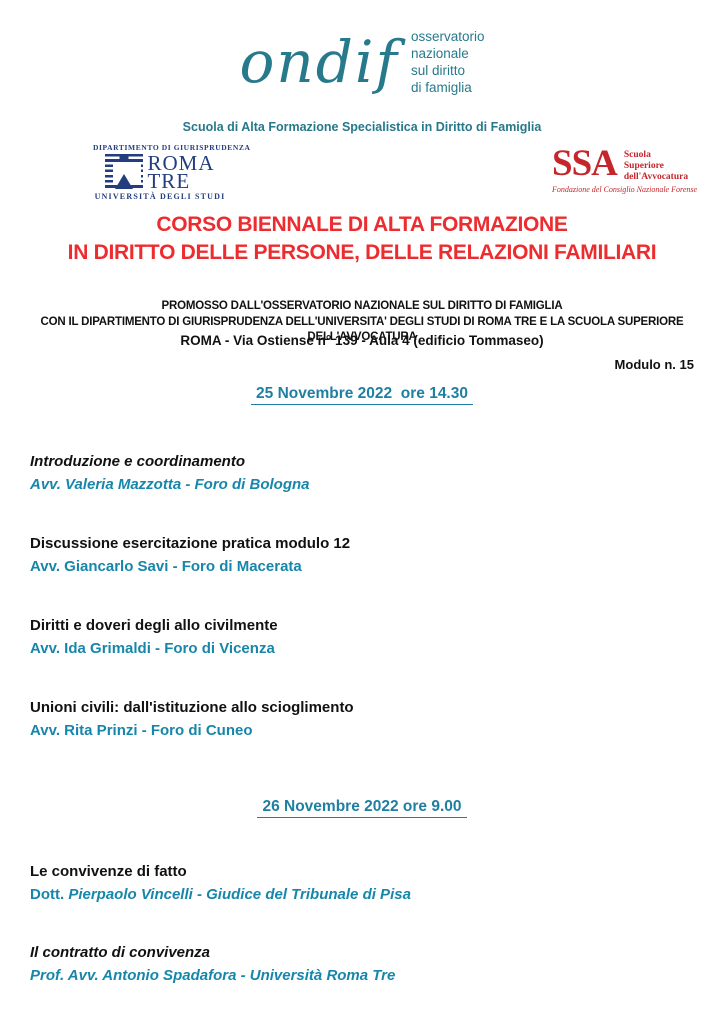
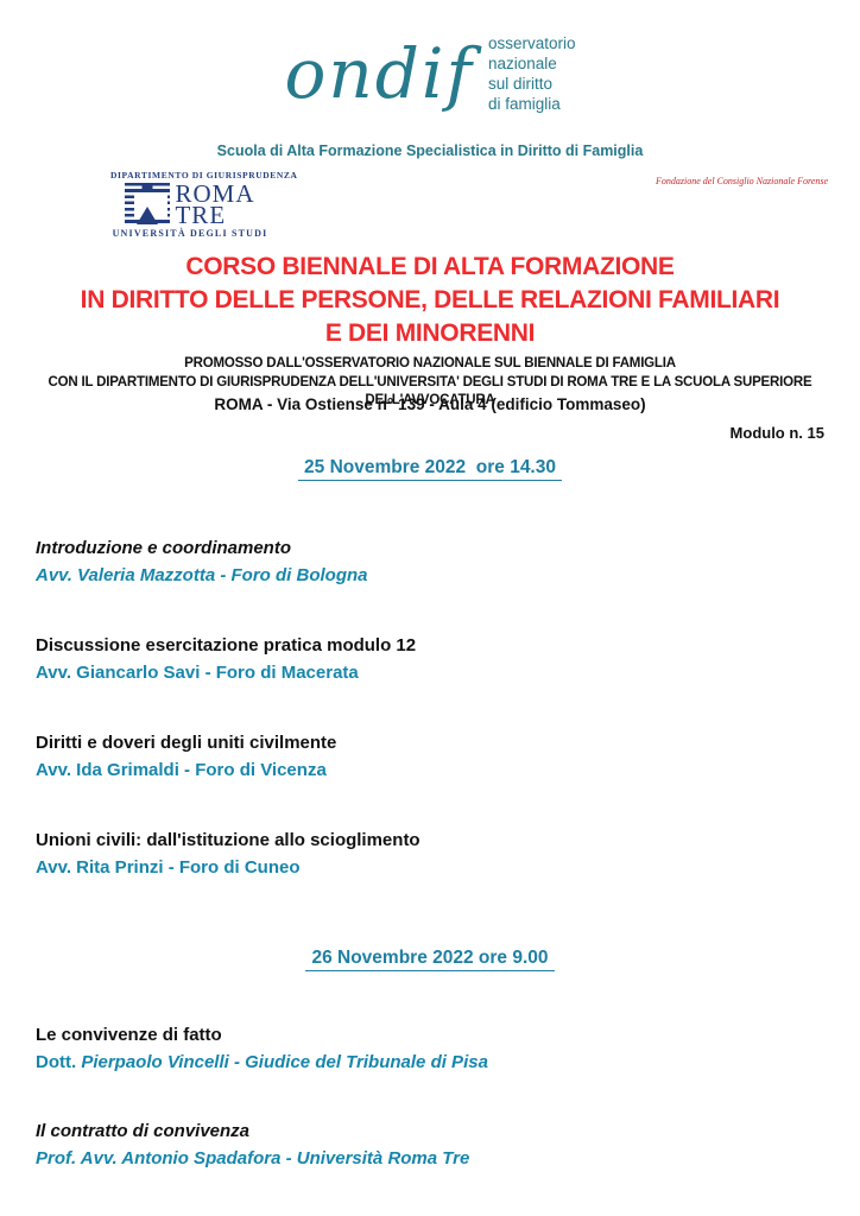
  ondif
  osservatorio
  nazionale
  sul diritto
  di famiglia
  Scuola di Alta Formazione Specialistica in Diritto di Famiglia
  DIPARTIMENTO DI GIURISPRUDENZA
  ROMA
  TRE
  UNIVERSITÀ DEGLI STUDI
- SSA
- Scuola
- Superiore
- dell'Avvocatura
  Fondazione del Consiglio Nazionale Forense
  CORSO BIENNALE DI ALTA FORMAZIONE
  IN DIRITTO DELLE PERSONE, DELLE RELAZIONI FAMILIARI
+ E DEI MINORENNI
- PROMOSSO DALL'OSSERVATORIO NAZIONALE SUL DIRITTO DI FAMIGLIA
+ PROMOSSO DALL'OSSERVATORIO NAZIONALE SUL BIENNALE DI FAMIGLIA
  CON IL DIPARTIMENTO DI GIURISPRUDENZA DELL'UNIVERSITA' DEGLI STUDI DI ROMA TRE E LA SCUOLA SUPERIORE DELL'AVVOCATURA
  ROMA - Via Ostiense n° 139 - Aula 4 (edificio Tommaseo)
  Modulo n. 15
  25 Novembre 2022 ore 14.30
  Introduzione e coordinamento
  Avv. Valeria Mazzotta - Foro di Bologna
  Discussione esercitazione pratica modulo 12
  Avv. Giancarlo Savi - Foro di Macerata
- Diritti e doveri degli allo civilmente
+ Diritti e doveri degli uniti civilmente
  Avv. Ida Grimaldi - Foro di Vicenza
  Unioni civili: dall'istituzione allo scioglimento
  Avv. Rita Prinzi - Foro di Cuneo
  26 Novembre 2022 ore 9.00
  Le convivenze di fatto
  Dott. Pierpaolo Vincelli - Giudice del Tribunale di Pisa
  Il contratto di convivenza
  Prof. Avv. Antonio Spadafora - Università Roma Tre
